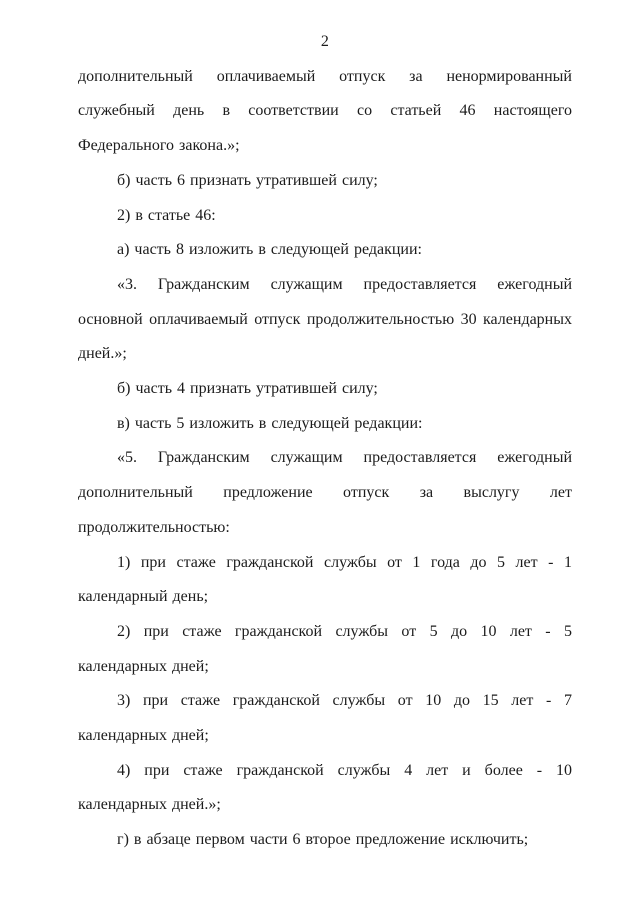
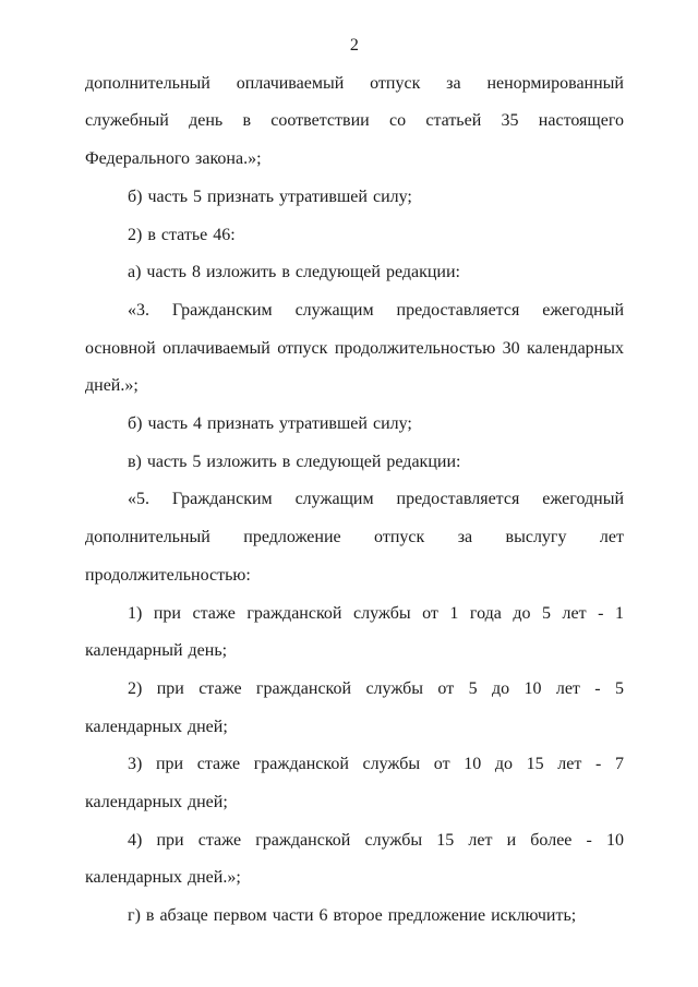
  2
- дополнительный оплачиваемый отпуск за ненормированный служебный день в соответствии со статьей 46 настоящего Федерального закона.»;
+ дополнительный оплачиваемый отпуск за ненормированный служебный день в соответствии со статьей 35 настоящего Федерального закона.»;
- б) часть 6 признать утратившей силу;
+ б) часть 5 признать утратившей силу;
  2) в статье 46:
  а) часть 8 изложить в следующей редакции:
  «3. Гражданским служащим предоставляется ежегодный основной оплачиваемый отпуск продолжительностью 30 календарных дней.»;
  б) часть 4 признать утратившей силу;
  в) часть 5 изложить в следующей редакции:
  «5. Гражданским служащим предоставляется ежегодный дополнительный предложение отпуск за выслугу лет продолжительностью:
  1) при стаже гражданской службы от 1 года до 5 лет - 1 календарный день;
  2) при стаже гражданской службы от 5 до 10 лет - 5 календарных дней;
  3) при стаже гражданской службы от 10 до 15 лет - 7 календарных дней;
- 4) при стаже гражданской службы 4 лет и более - 10 календарных дней.»;
+ 4) при стаже гражданской службы 15 лет и более - 10 календарных дней.»;
  г) в абзаце первом части 6 второе предложение исключить;
